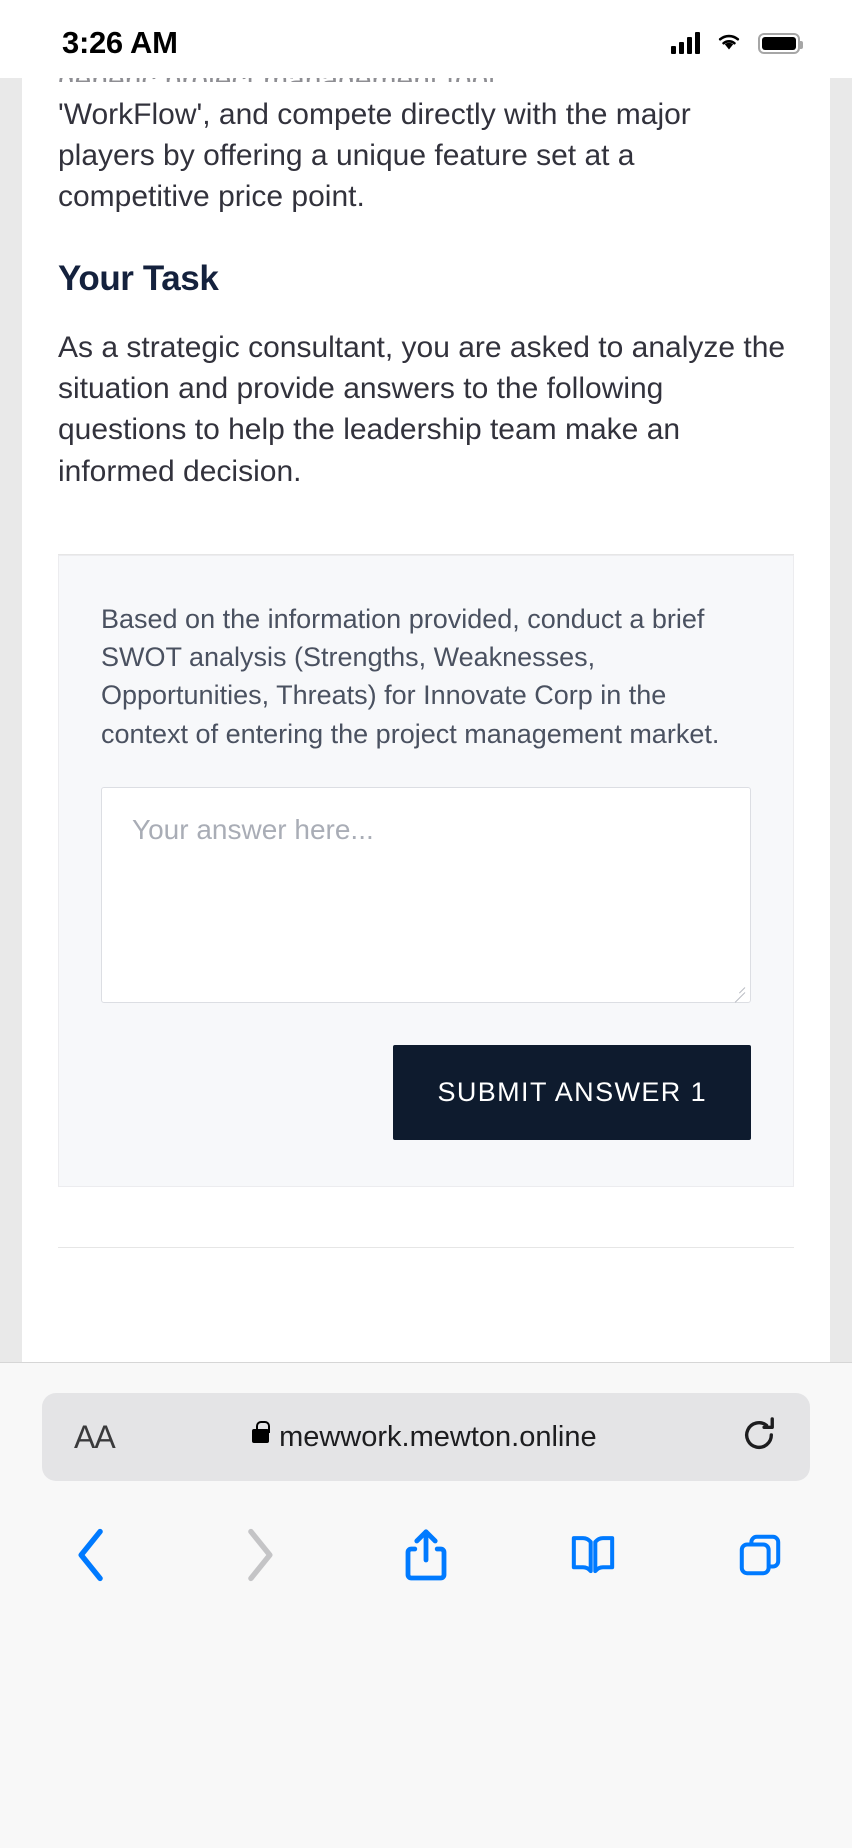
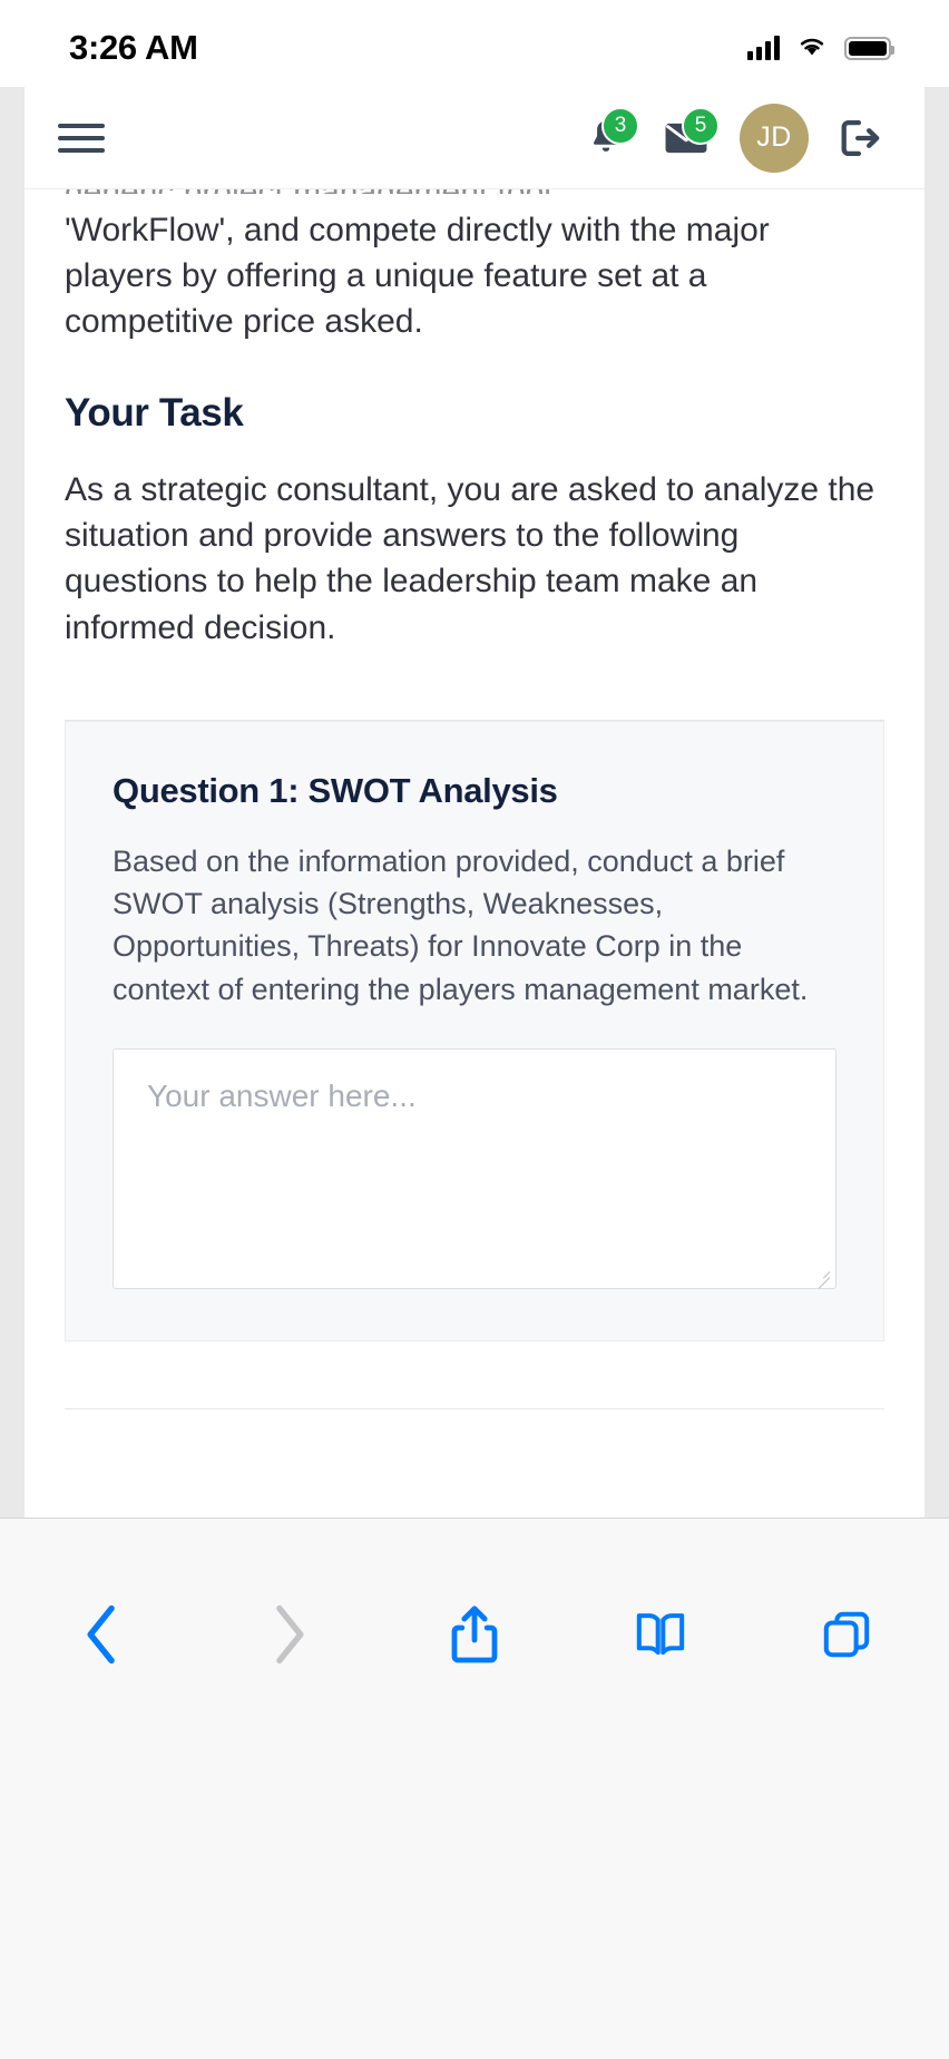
  3:26 AM
+ 3
+ 5
+ JD
  generic project management tool,
- 'WorkFlow', and compete directly with the major players by offering a unique feature set at a competitive price point.
+ 'WorkFlow', and compete directly with the major players by offering a unique feature set at a competitive price asked.
  Your Task
  As a strategic consultant, you are asked to analyze the situation and provide answers to the following questions to help the leadership team make an informed decision.
+ Question 1: SWOT Analysis
- Based on the information provided, conduct a brief SWOT analysis (Strengths, Weaknesses, Opportunities, Threats) for Innovate Corp in the context of entering the project management market.
+ Based on the information provided, conduct a brief SWOT analysis (Strengths, Weaknesses, Opportunities, Threats) for Innovate Corp in the context of entering the players management market.
  Your answer here...
- SUBMIT ANSWER 1
- AA
- mewwork.mewton.online
